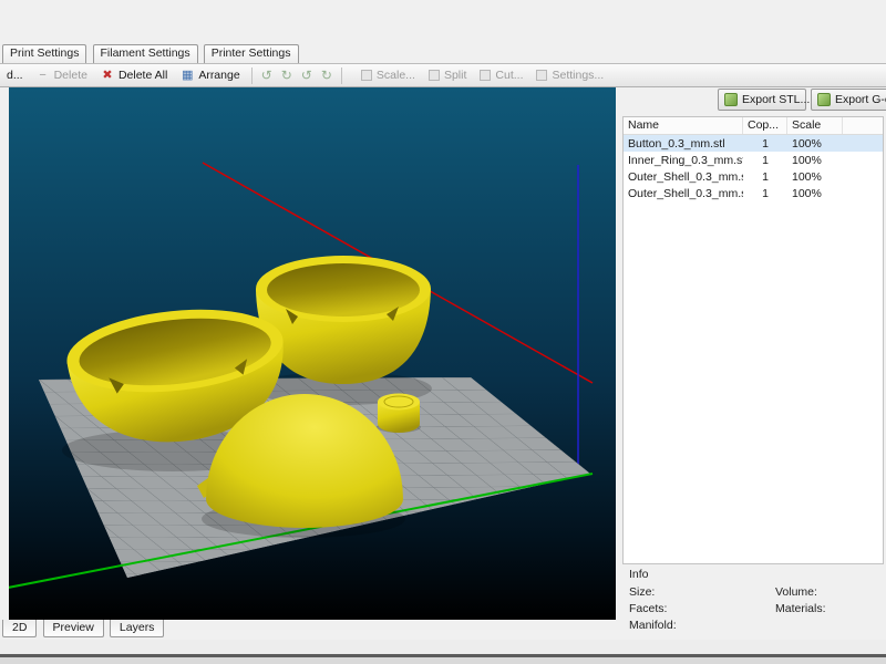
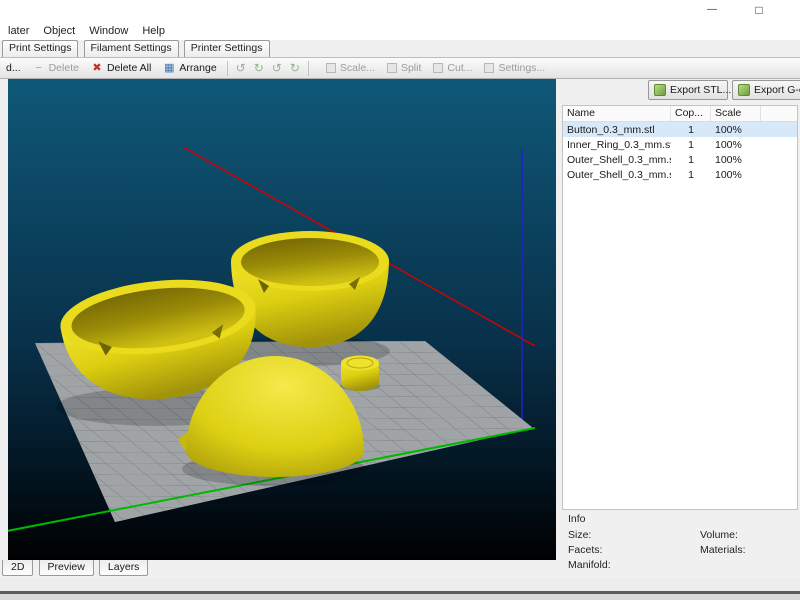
+ —
+ □
+ later
+ Object
+ Window
+ Help
  Print Settings Filament Settings Printer Settings
  d...
  −
  Delete
  ✖
  Delete All
  ▦
  Arrange
  ↺
  ↻
  ↺
  ↻
  Scale...
  Split
  Cut...
  Settings...
  Export STL...
  Name
  Cop...
  Scale
  Button_0.3_mm.stl
  1
  100%
  Inner_Ring_0.3_mm.s
  1
  100%
  Outer_Shell_0.3_mm.
  1
  100%
  Outer_Shell_0.3_mm.
  1
  100%
  Info
  Size:
  Volume:
  Facets:
  Materials:
  Manifold:
  2D Preview Layers
